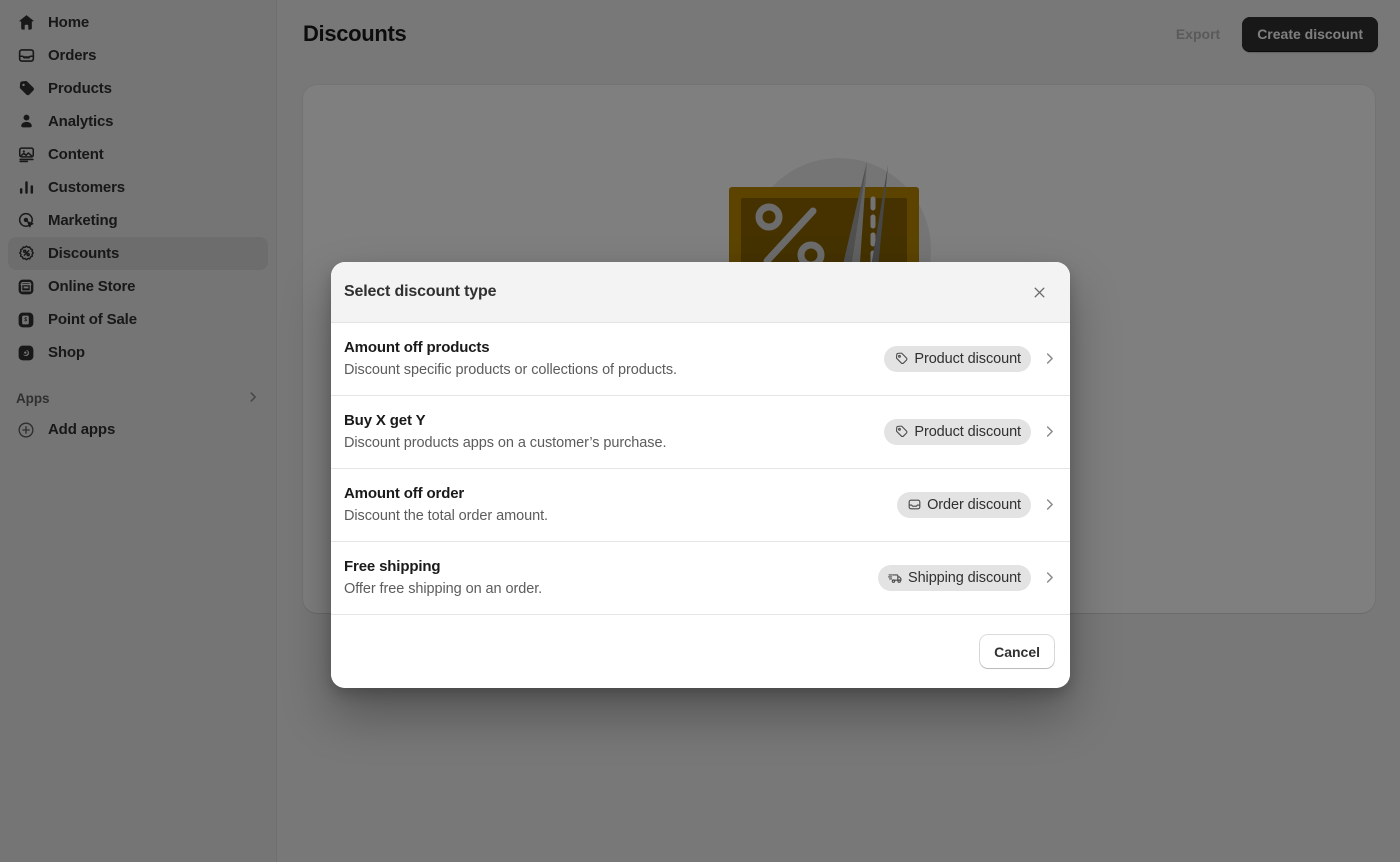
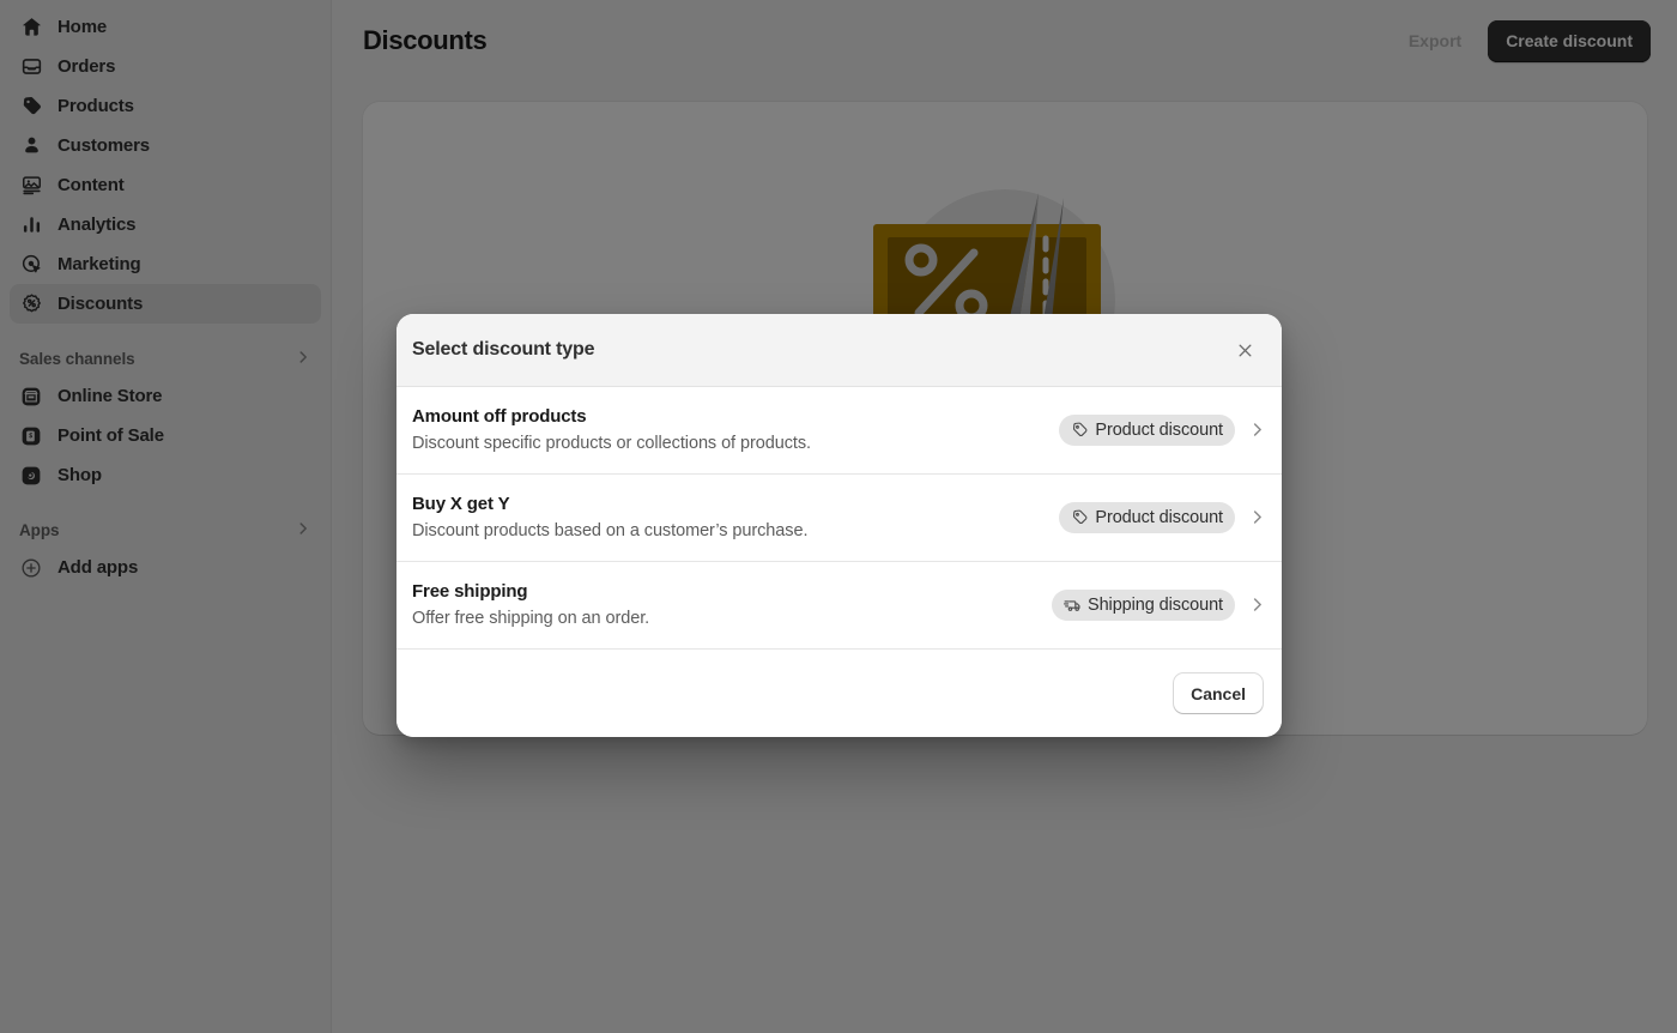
  Home
  Orders
  Products
- Analytics
+ Customers
  Content
- Customers
+ Analytics
  Marketing
  Discounts
+ Sales channels
  Online Store
  Point of Sale
  Shop
  Apps
  Add apps
  Discounts
  Export
  Create discount
  Select discount type
  Amount off products
  Discount specific products or collections of products.
  Product discount
  Buy X get Y
- Discount products apps on a customer’s purchase.
+ Discount products based on a customer’s purchase.
  Product discount
- Amount off order
- Discount the total order amount.
- Order discount
  Free shipping
  Offer free shipping on an order.
  Shipping discount
  Cancel
